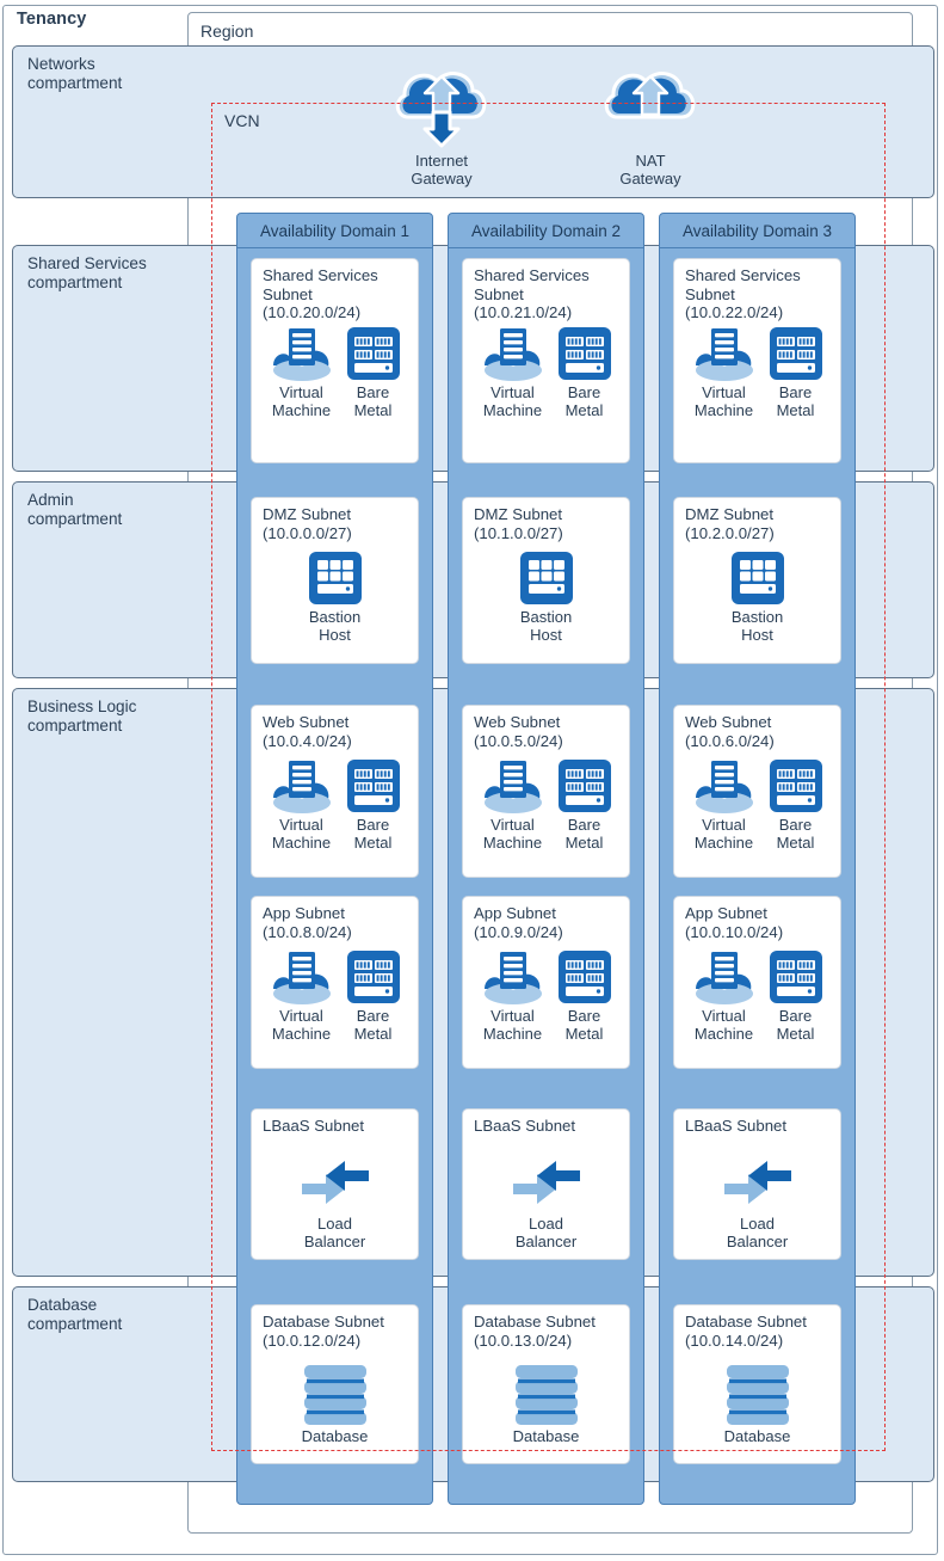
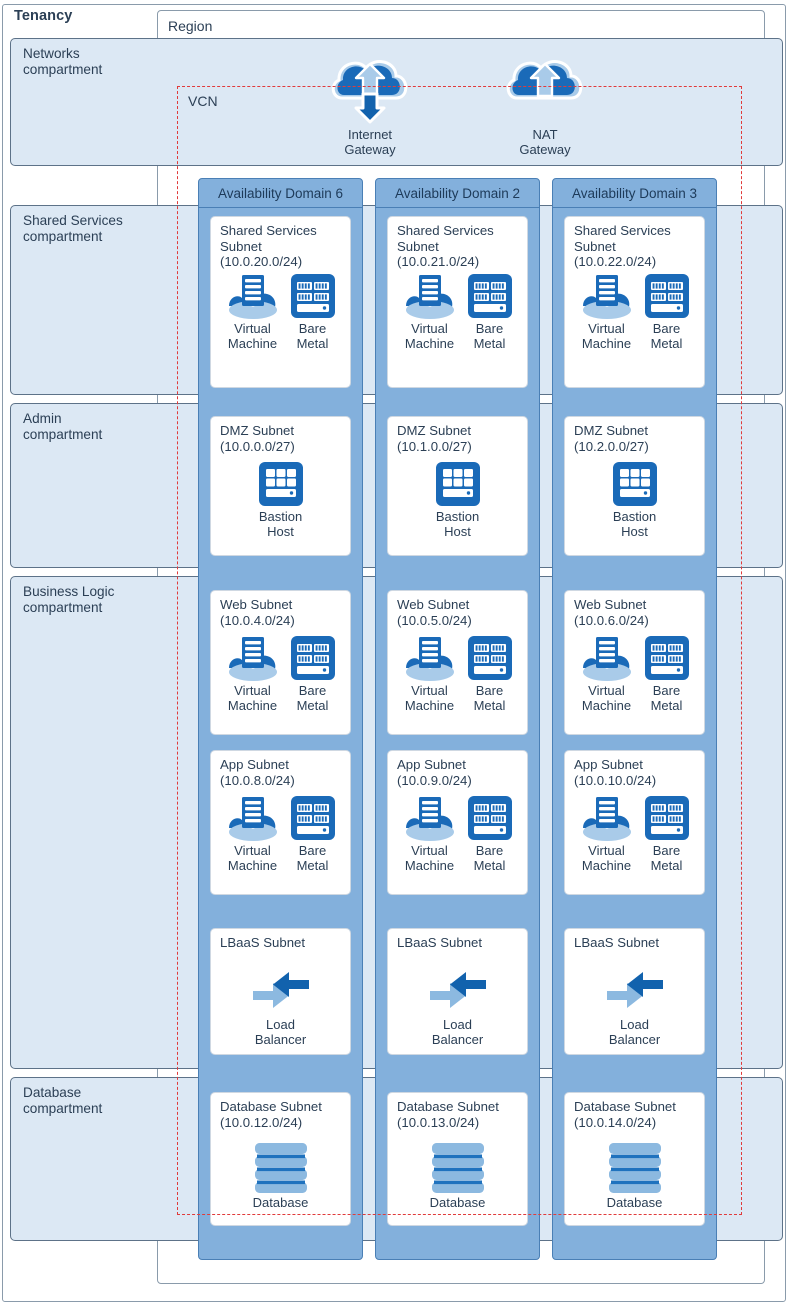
  Tenancy
  Region
  Networks
  compartment
  Shared Services
  compartment
  Admin
  compartment
  Business Logic
  compartment
  Database
  compartment
- Availability Domain 1
+ Availability Domain 6
  Availability Domain 2
  Availability Domain 3
  Shared Services
  Subnet
  (10.0.20.0/24)
  Virtual
  Machine
  Bare
  Metal
  Shared Services
  Subnet
  (10.0.21.0/24)
  Virtual
  Machine
  Bare
  Metal
  Shared Services
  Subnet
  (10.0.22.0/24)
  Virtual
  Machine
  Bare
  Metal
  DMZ Subnet
  (10.0.0.0/27)
  Bastion
  Host
  DMZ Subnet
  (10.1.0.0/27)
  Bastion
  Host
  DMZ Subnet
  (10.2.0.0/27)
  Bastion
  Host
  Web Subnet
  (10.0.4.0/24)
  Virtual
  Machine
  Bare
  Metal
  Web Subnet
  (10.0.5.0/24)
  Virtual
  Machine
  Bare
  Metal
  Web Subnet
  (10.0.6.0/24)
  Virtual
  Machine
  Bare
  Metal
  App Subnet
  (10.0.8.0/24)
  Virtual
  Machine
  Bare
  Metal
  App Subnet
  (10.0.9.0/24)
  Virtual
  Machine
  Bare
  Metal
  App Subnet
  (10.0.10.0/24)
  Virtual
  Machine
  Bare
  Metal
  LBaaS Subnet
  Load
  Balancer
  LBaaS Subnet
  Load
  Balancer
  LBaaS Subnet
  Load
  Balancer
  Database Subnet
  (10.0.12.0/24)
  Database
  Database Subnet
  (10.0.13.0/24)
  Database
  Database Subnet
  (10.0.14.0/24)
  Database
  Internet
  Gateway
  NAT
  Gateway
  VCN
